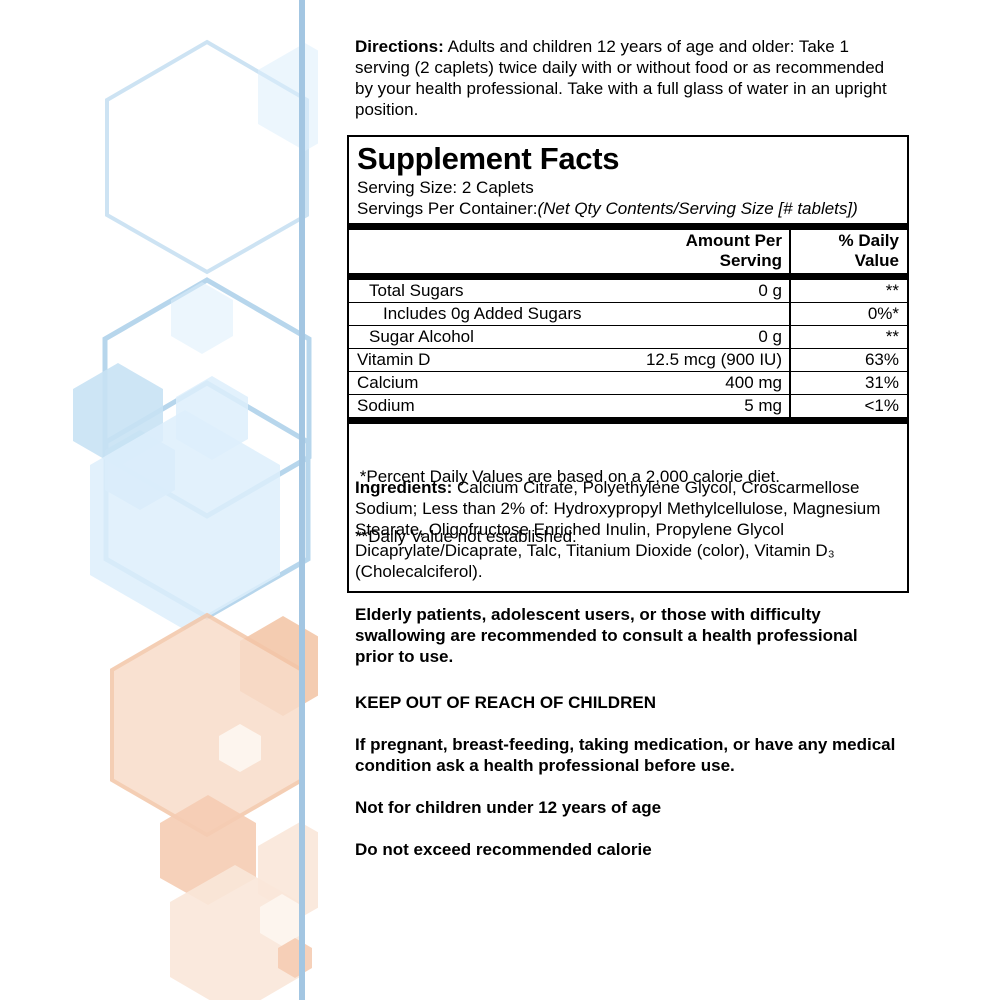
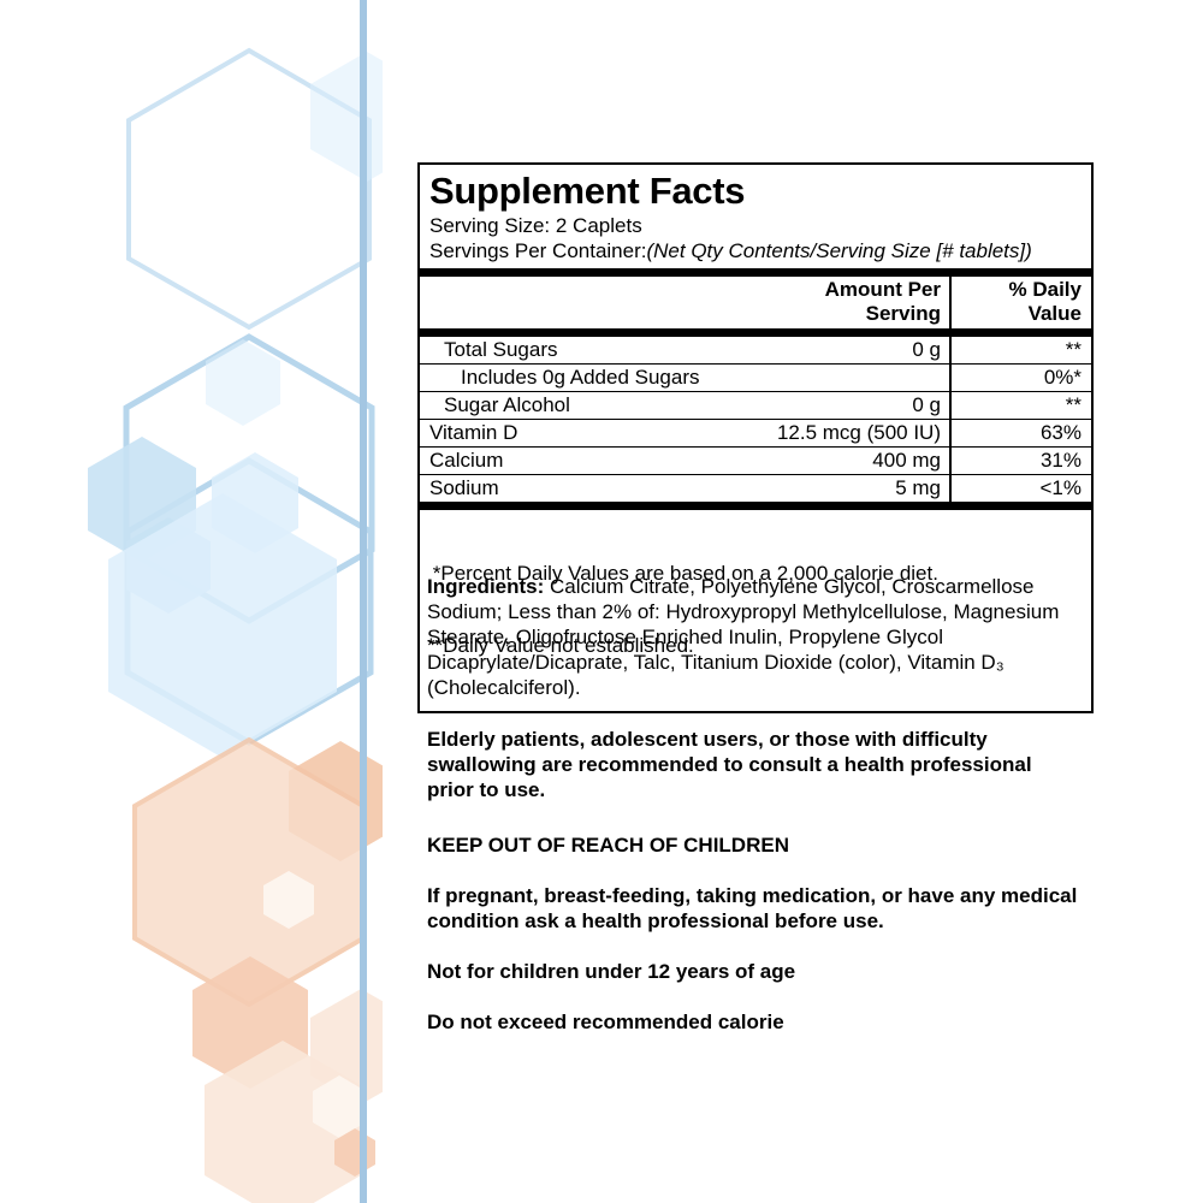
- Directions: Adults and children 12 years of age and older: Take 1 serving (2 caplets) twice daily with or without food or as recommended by your health professional. Take with a full glass of water in an upright position.
  Supplement Facts
  Serving Size: 2 Caplets
  Servings Per Container:(Net Qty Contents/Serving Size [# tablets])
  Amount Per
  Serving
  % Daily
  Value
  Total Sugars
  0 g
  **
  Includes 0g Added Sugars
  0%*
  Sugar Alcohol
  0 g
  **
  Vitamin D
- 12.5 mcg (900 IU)
+ 12.5 mcg (500 IU)
  63%
  Calcium
  400 mg
  31%
  Sodium
  5 mg
  <1%
  *Percent Daily Values are based on a 2,000 calorie diet.
  **Daily Value not established.
  Ingredients: Calcium Citrate, Polyethylene Glycol, Croscarmellose Sodium; Less than 2% of: Hydroxypropyl Methylcellulose, Magnesium Stearate, Oligofructose Enriched Inulin, Propylene Glycol Dicaprylate/Dicaprate, Talc, Titanium Dioxide (color), Vitamin D₃ (Cholecalciferol).
  Elderly patients, adolescent users, or those with difficulty swallowing are recommended to consult a health professional prior to use.
  KEEP OUT OF REACH OF CHILDREN
  If pregnant, breast-feeding, taking medication, or have any medical condition ask a health professional before use.
  Not for children under 12 years of age
  Do not exceed recommended calorie
